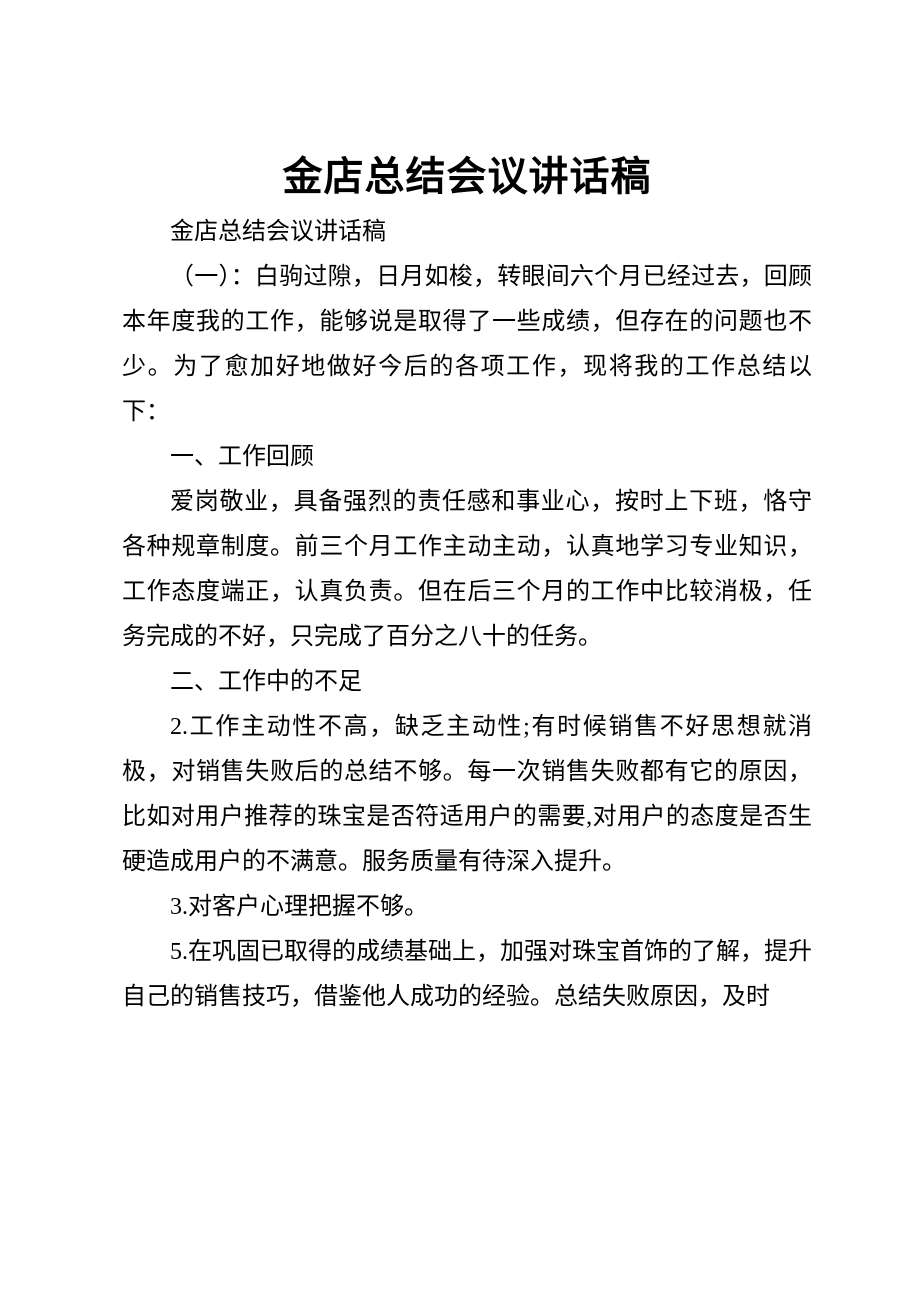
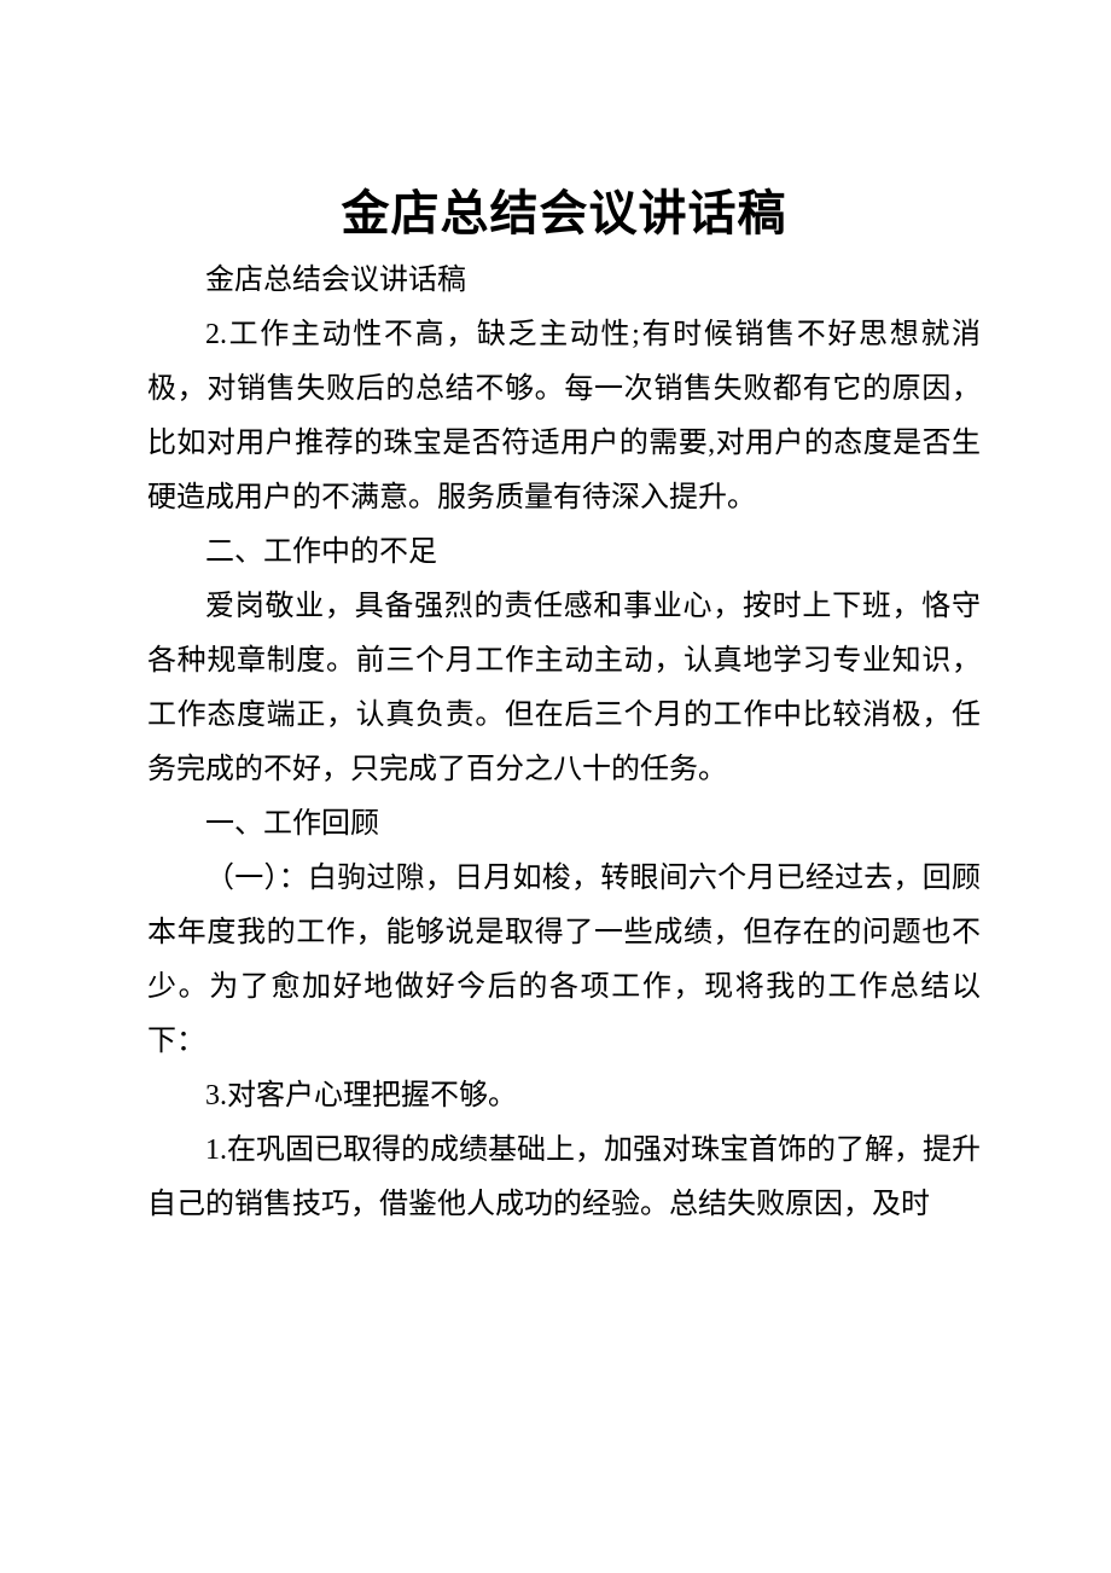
  金店总结会议讲话稿
  金店总结会议讲话稿
- （一）：白驹过隙，日月如梭，转眼间六个月已经过去，回顾本年度我的工作，能够说是取得了一些成绩，但存在的问题也不少。为了愈加好地做好今后的各项工作，现将我的工作总结以下：
+ 2.工作主动性不高，缺乏主动性;有时候销售不好思想就消极，对销售失败后的总结不够。每一次销售失败都有它的原因，比如对用户推荐的珠宝是否符适用户的需要,对用户的态度是否生硬造成用户的不满意。服务质量有待深入提升。
- 一、工作回顾
+ 二、工作中的不足
  爱岗敬业，具备强烈的责任感和事业心，按时上下班，恪守各种规章制度。前三个月工作主动主动，认真地学习专业知识，工作态度端正，认真负责。但在后三个月的工作中比较消极，任务完成的不好，只完成了百分之八十的任务。
- 二、工作中的不足
+ 一、工作回顾
- 2.工作主动性不高，缺乏主动性;有时候销售不好思想就消极，对销售失败后的总结不够。每一次销售失败都有它的原因，比如对用户推荐的珠宝是否符适用户的需要,对用户的态度是否生硬造成用户的不满意。服务质量有待深入提升。
+ （一）：白驹过隙，日月如梭，转眼间六个月已经过去，回顾本年度我的工作，能够说是取得了一些成绩，但存在的问题也不少。为了愈加好地做好今后的各项工作，现将我的工作总结以下：
  3.对客户心理把握不够。
- 5.在巩固已取得的成绩基础上，加强对珠宝首饰的了解，提升自己的销售技巧，借鉴他人成功的经验。总结失败原因，及时
+ 1.在巩固已取得的成绩基础上，加强对珠宝首饰的了解，提升自己的销售技巧，借鉴他人成功的经验。总结失败原因，及时
